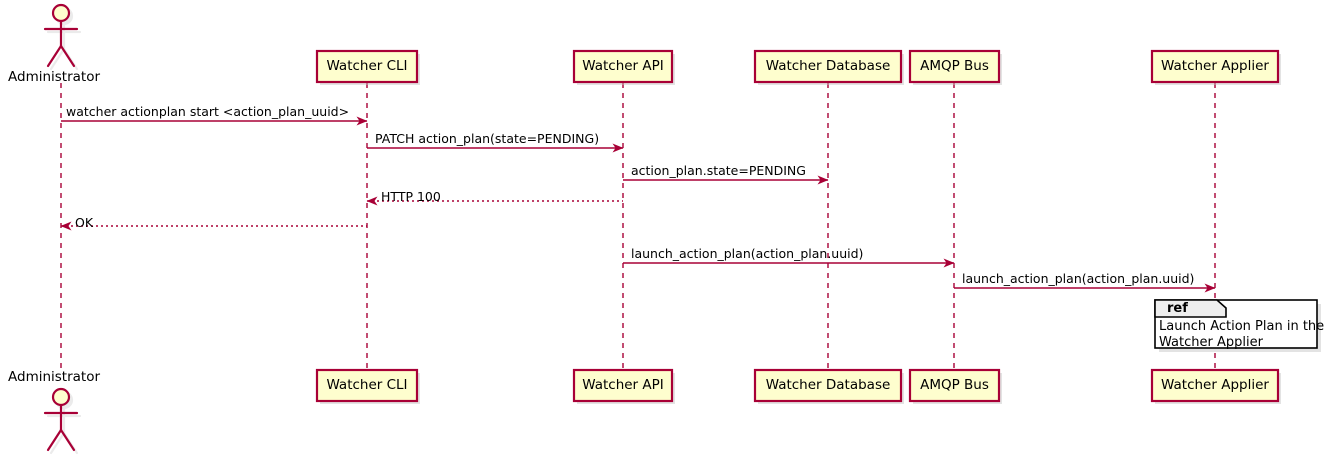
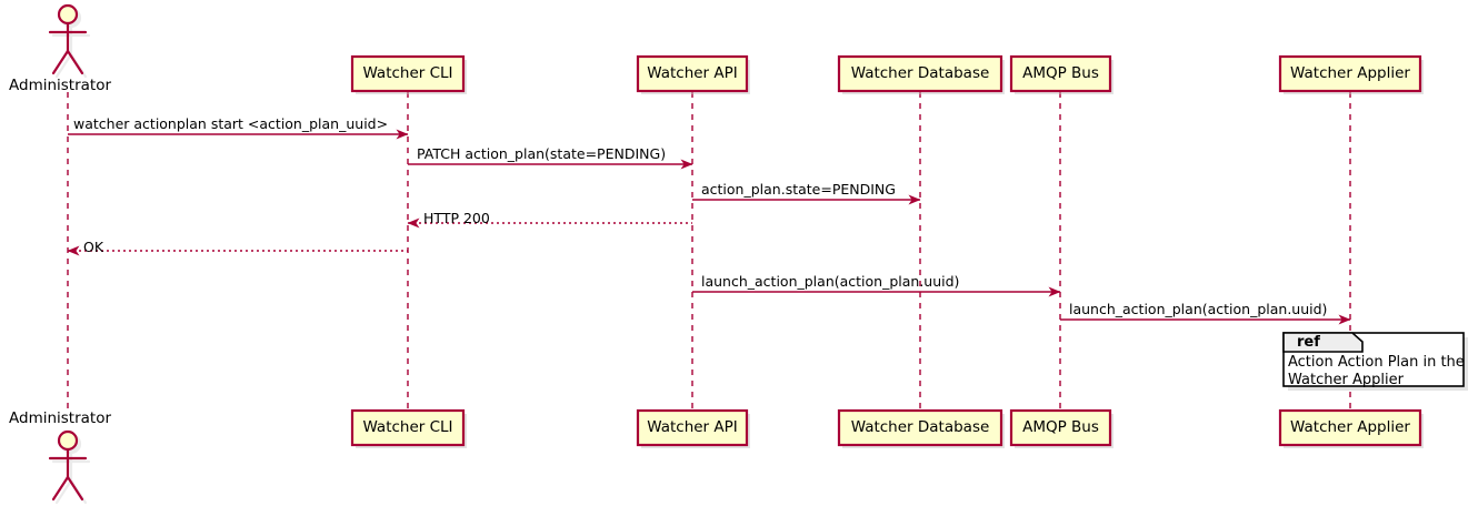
  Administrator
  Administrator
  Watcher CLI
  Watcher CLI
  Watcher API
  Watcher API
  Watcher Database
  Watcher Database
  AMQP Bus
  AMQP Bus
  Watcher Applier
  Watcher Applier
  watcher actionplan start <action_plan_uuid>
  PATCH action_plan(state=PENDING)
  action_plan.state=PENDING
- HTTP 100
+ HTTP 200
  OK
  launch_action_plan(action_plan.uuid)
  launch_action_plan(action_plan.uuid)
  ref
- Launch Action Plan in the
+ Action Action Plan in the
  Watcher Applier
